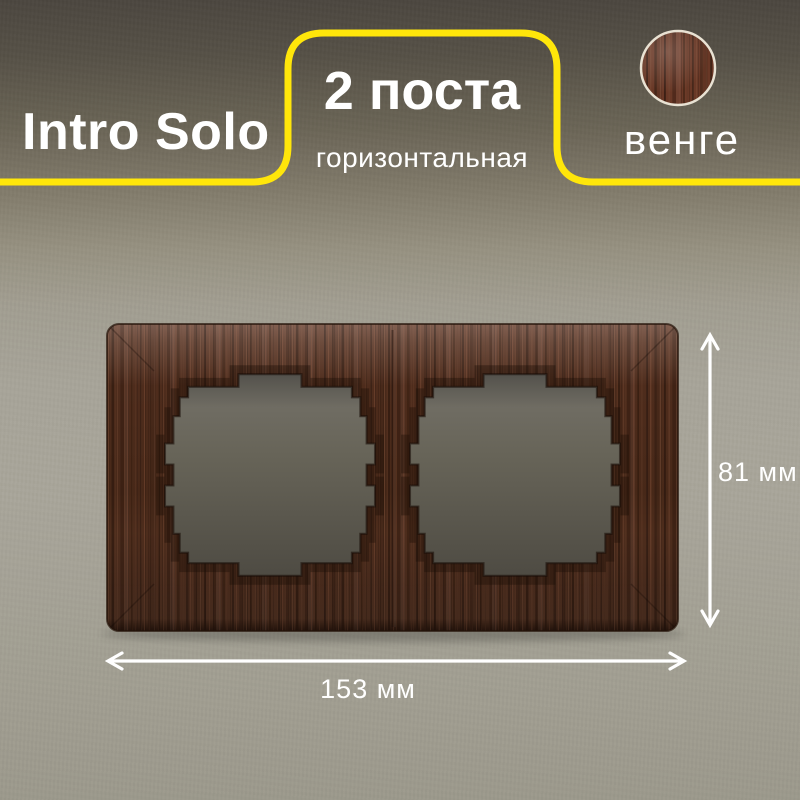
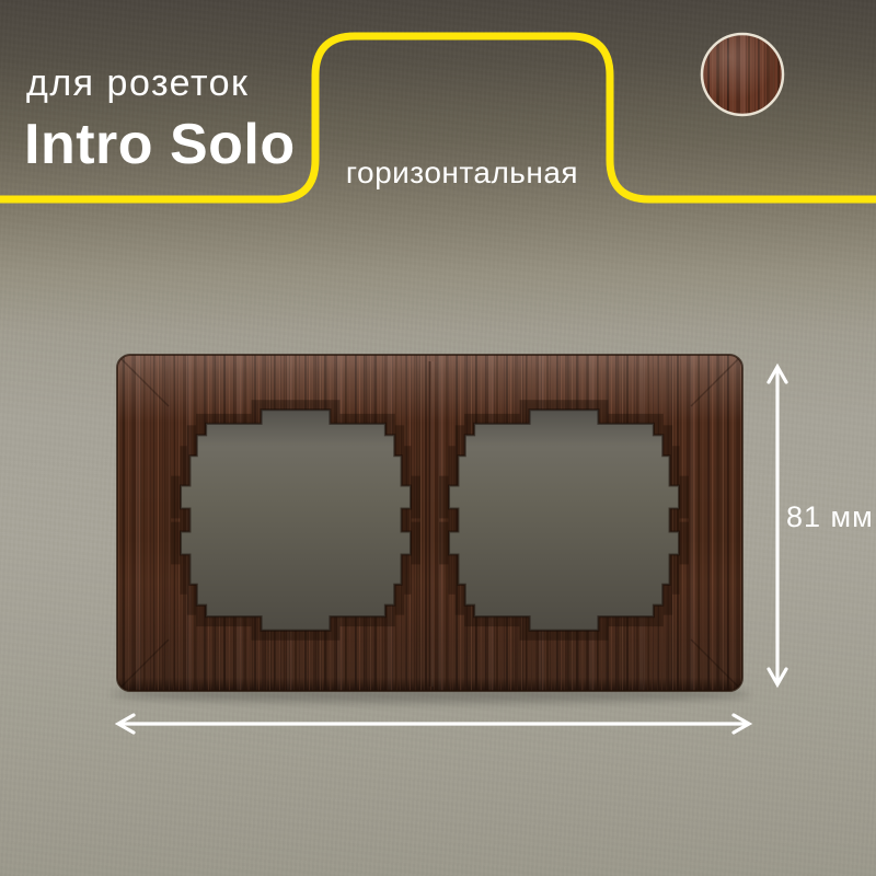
+ для розеток
  Intro Solo
- 2 поста
  горизонтальная
- венге
  81 мм
- 153 мм
